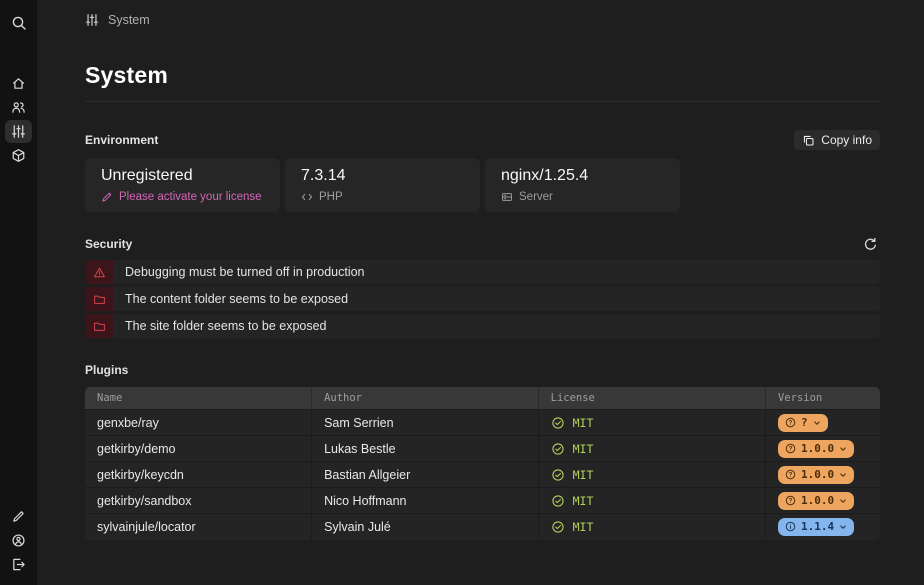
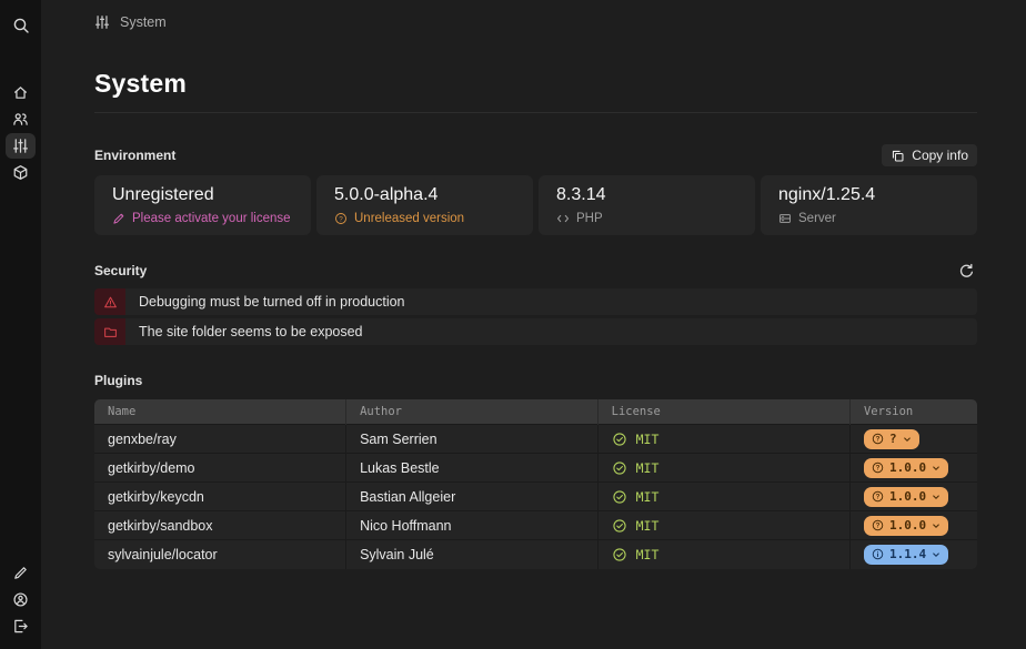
  System
  System
  Environment
  Copy info
  Unregistered
  Please activate your license
+ 5.0.0-alpha.4
+ Unreleased version
- 7.3.14
+ 8.3.14
  PHP
  nginx/1.25.4
  Server
  Security
  Debugging must be turned off in production
- The content folder seems to be exposed
  The site folder seems to be exposed
  Plugins
  Name	Author	License	Version
  genxbe/ray	Sam Serrien	MIT	?
  getkirby/demo	Lukas Bestle	MIT	1.0.0
  getkirby/keycdn	Bastian Allgeier	MIT	1.0.0
  getkirby/sandbox	Nico Hoffmann	MIT	1.0.0
  sylvainjule/locator	Sylvain Julé	MIT	1.1.4
